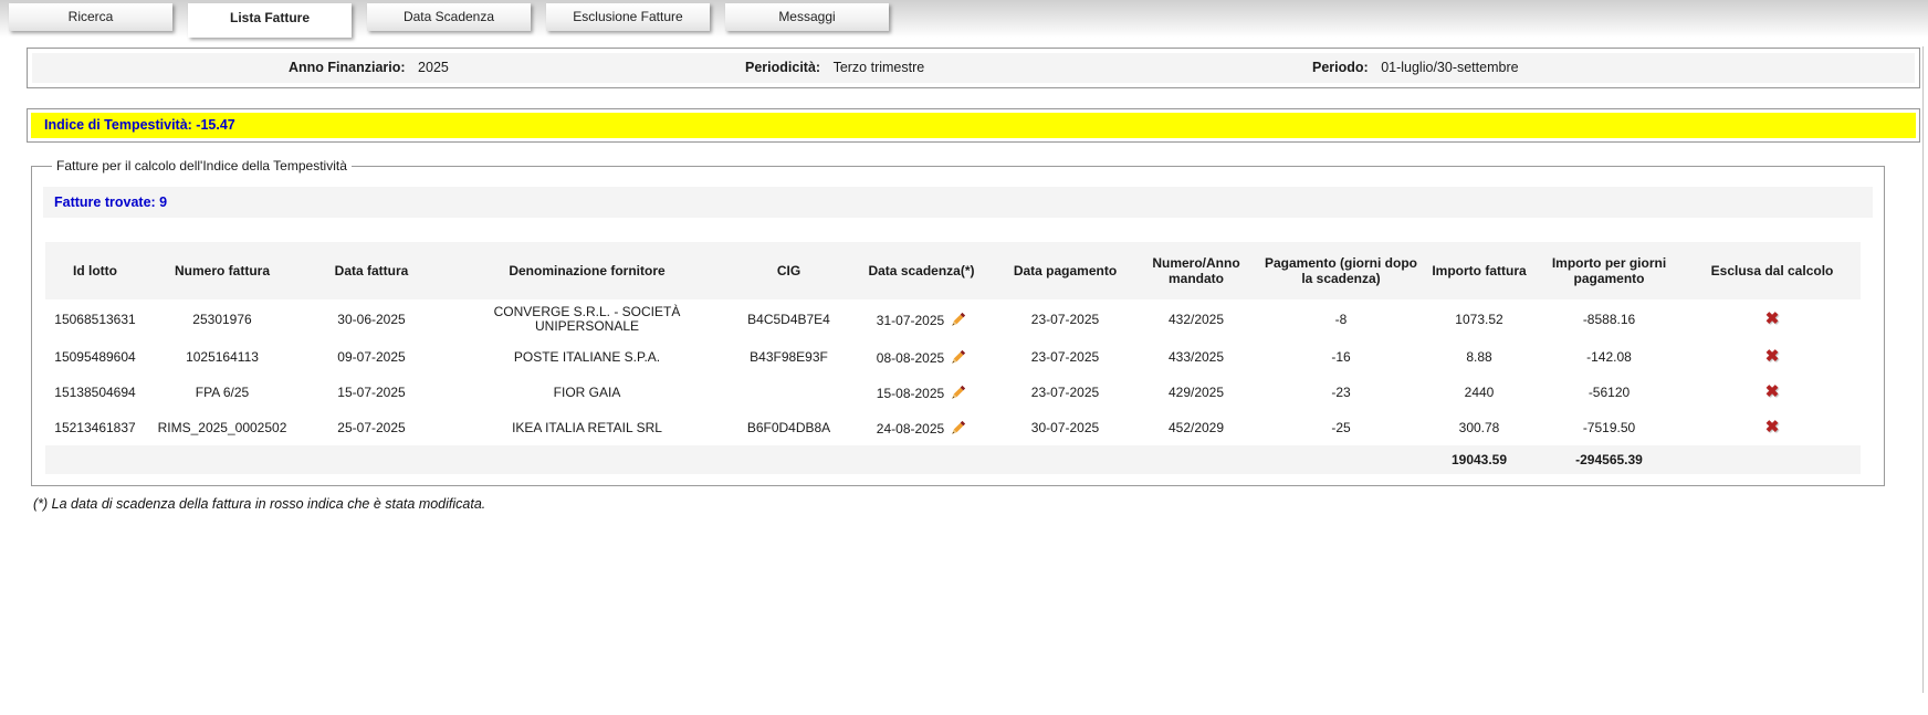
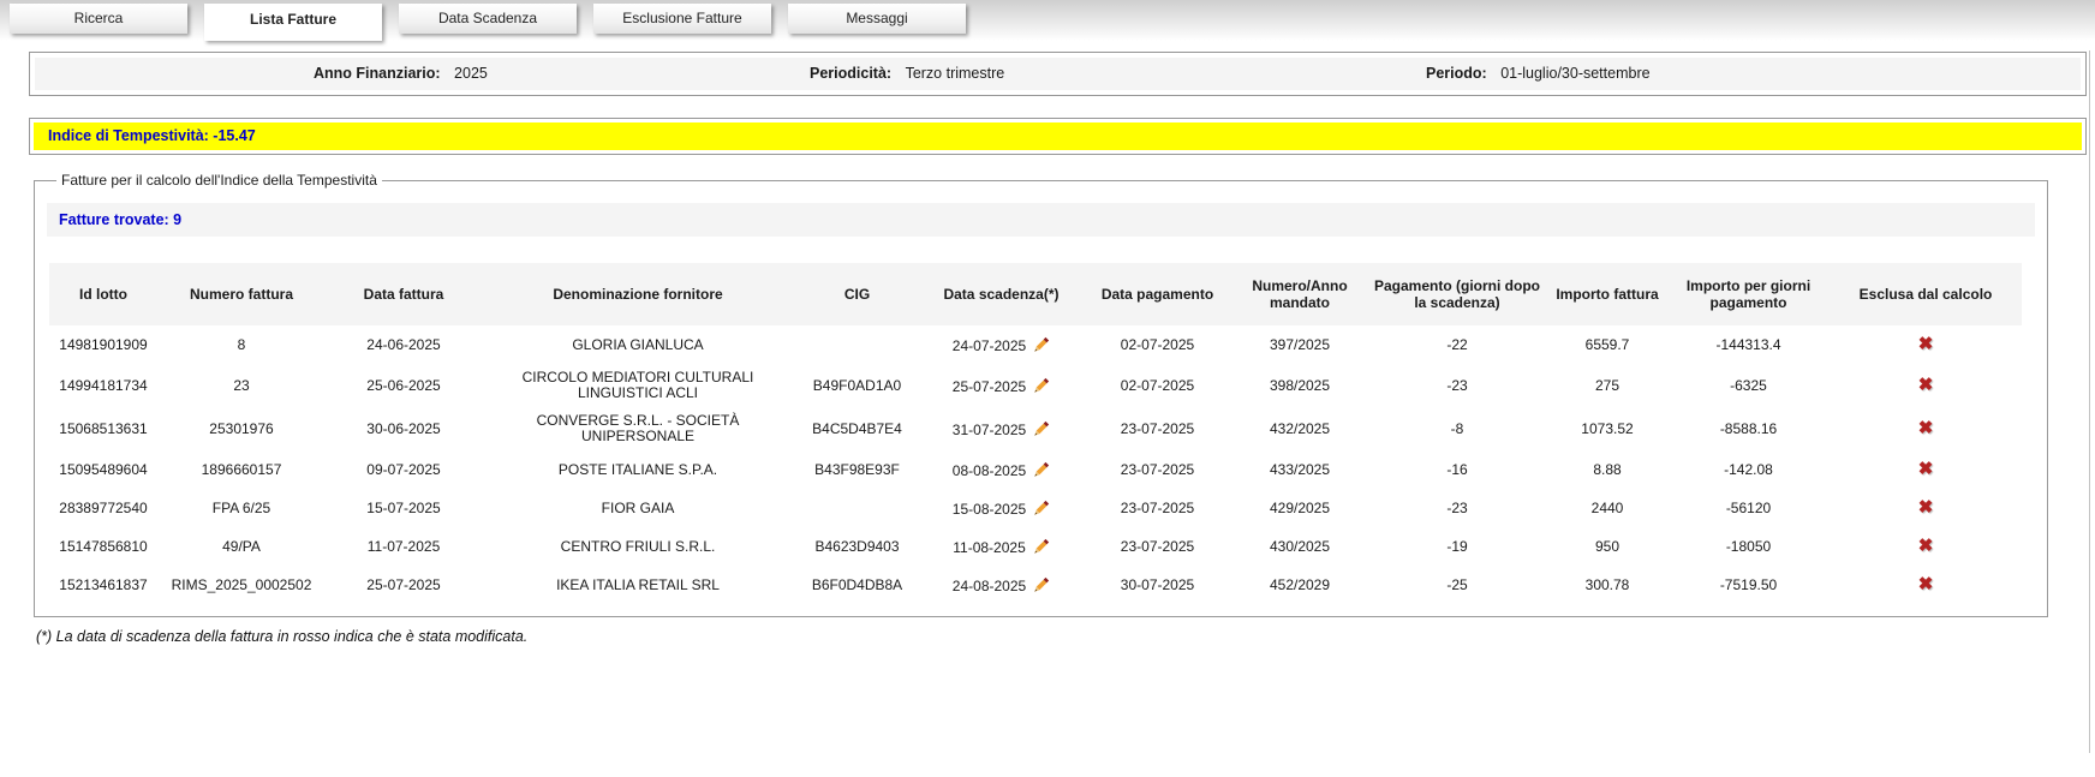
  Ricerca
  Lista Fatture
  Data Scadenza
  Esclusione Fatture
  Messaggi
  Anno Finanziario: 2025
  Periodicità: Terzo trimestre
  Periodo: 01-luglio/30-settembre
  Indice di Tempestività: -15.47
  Fatture per il calcolo dell'Indice della Tempestività
  Fatture trovate: 9
  Id lotto	Numero fattura	Data fattura	Denominazione fornitore	CIG	Data scadenza(*)	Data pagamento	Numero/Anno mandato	Pagamento (giorni dopo la scadenza)	Importo fattura	Importo per giorni pagamento	Esclusa dal calcolo
+ 14981901909	8	24-06-2025	GLORIA GIANLUCA		24-07-2025	02-07-2025	397/2025	-22	6559.7	-144313.4	✖
+ 14994181734	23	25-06-2025	CIRCOLO MEDIATORI CULTURALI LINGUISTICI ACLI	B49F0AD1A0	25-07-2025	02-07-2025	398/2025	-23	275	-6325	✖
  15068513631	25301976	30-06-2025	CONVERGE S.R.L. - SOCIETÀ UNIPERSONALE	B4C5D4B7E4	31-07-2025	23-07-2025	432/2025	-8	1073.52	-8588.16	✖
- 15095489604	1025164113	09-07-2025	POSTE ITALIANE S.P.A.	B43F98E93F	08-08-2025	23-07-2025	433/2025	-16	8.88	-142.08	✖
+ 15095489604	1896660157	09-07-2025	POSTE ITALIANE S.P.A.	B43F98E93F	08-08-2025	23-07-2025	433/2025	-16	8.88	-142.08	✖
- 15138504694	FPA 6/25	15-07-2025	FIOR GAIA		15-08-2025	23-07-2025	429/2025	-23	2440	-56120	✖
+ 28389772540	FPA 6/25	15-07-2025	FIOR GAIA		15-08-2025	23-07-2025	429/2025	-23	2440	-56120	✖
+ 15147856810	49/PA	11-07-2025	CENTRO FRIULI S.R.L.	B4623D9403	11-08-2025	23-07-2025	430/2025	-19	950	-18050	✖
  15213461837	RIMS_2025_0002502	25-07-2025	IKEA ITALIA RETAIL SRL	B6F0D4DB8A	24-08-2025	30-07-2025	452/2029	-25	300.78	-7519.50	✖
- 	19043.59	-294565.39
  (*) La data di scadenza della fattura in rosso indica che è stata modificata.
